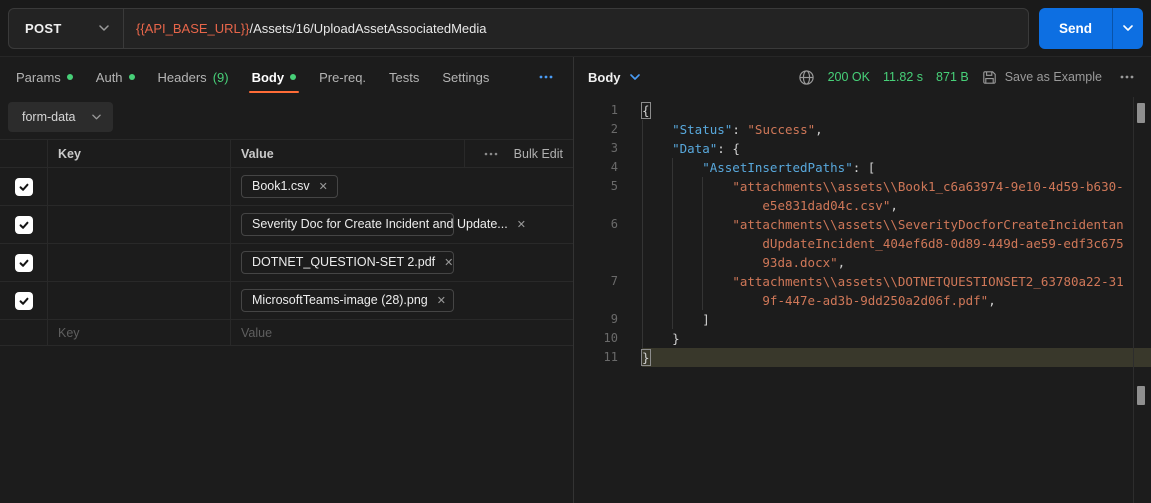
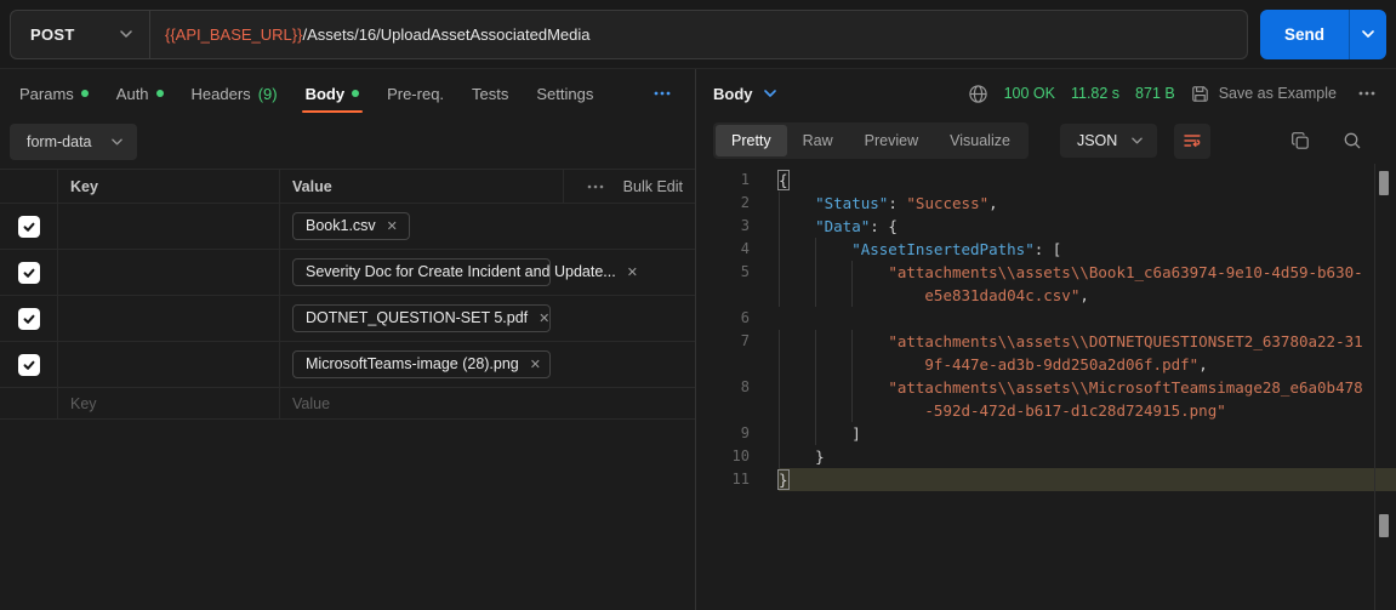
  POST
  {{API_BASE_URL}}
  /Assets/16/UploadAssetAssociatedMedia
  Send
  Params
  Auth
  Headers
  (9)
  Body
  Pre-req.
  Tests
  Settings
  form-data
  Key
  Value
  Bulk Edit
  Book1.csv
  ✕
  Severity Doc for Create Incident and Update...
  ✕
- DOTNET_QUESTION-SET 2.pdf
+ DOTNET_QUESTION-SET 5.pdf
  ✕
  MicrosoftTeams-image (28).png
  ✕
  Key
  Value
  Body
- 200 OK
+ 100 OK
  11.82 s
  871 B
  Save as Example
+ Pretty
+ Raw
+ Preview
+ Visualize
+ JSON
  1
  {
  2
  "Status": "Success",
  3
  "Data": {
  4
  "AssetInsertedPaths": [
  5
  "attachments\\assets\\Book1_c6a63974-9e10-4d59-b630-e5e831dad04c.csv",
  6
- "attachments\\assets\\SeverityDocforCreateIncidentandUpdateIncident_404ef6d8-0d89-449d-ae59-edf3c67593da.docx",
  7
  "attachments\\assets\\DOTNETQUESTIONSET2_63780a22-319f-447e-ad3b-9dd250a2d06f.pdf",
+ 8
+ "attachments\\assets\\MicrosoftTeamsimage28_e6a0b478-592d-472d-b617-d1c28d724915.png"
  9
  ]
  10
  }
  11
  }
